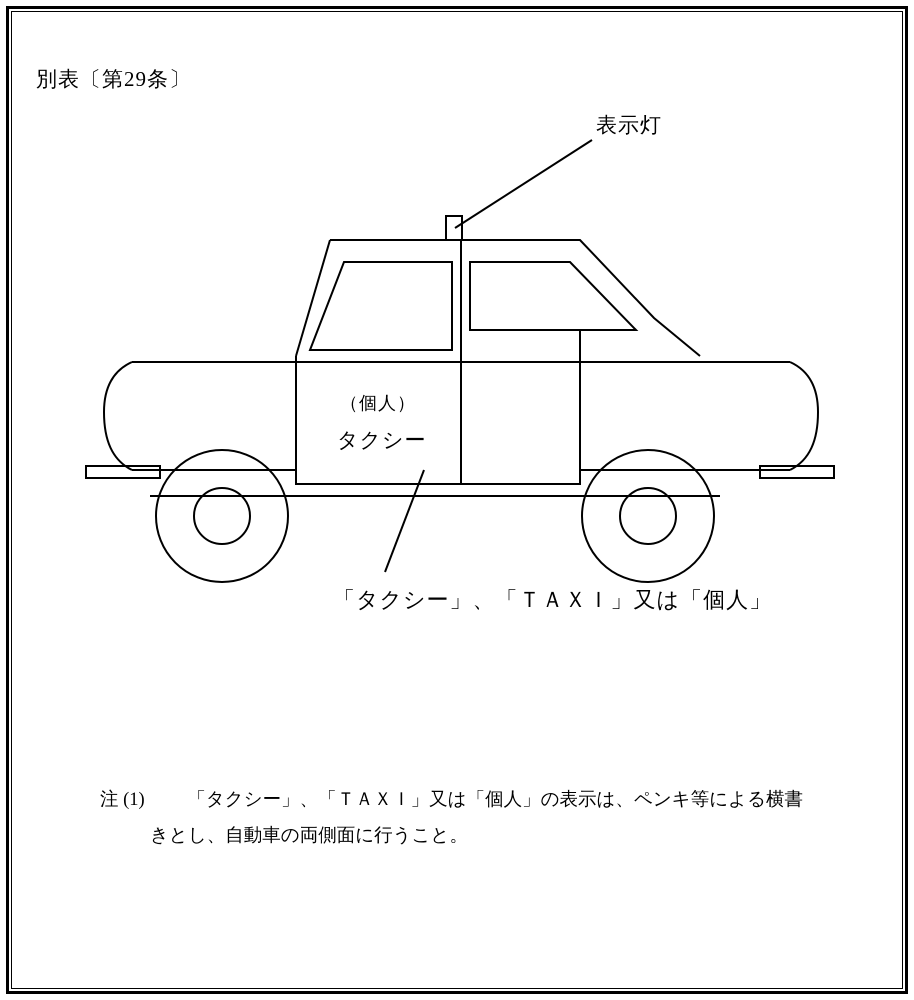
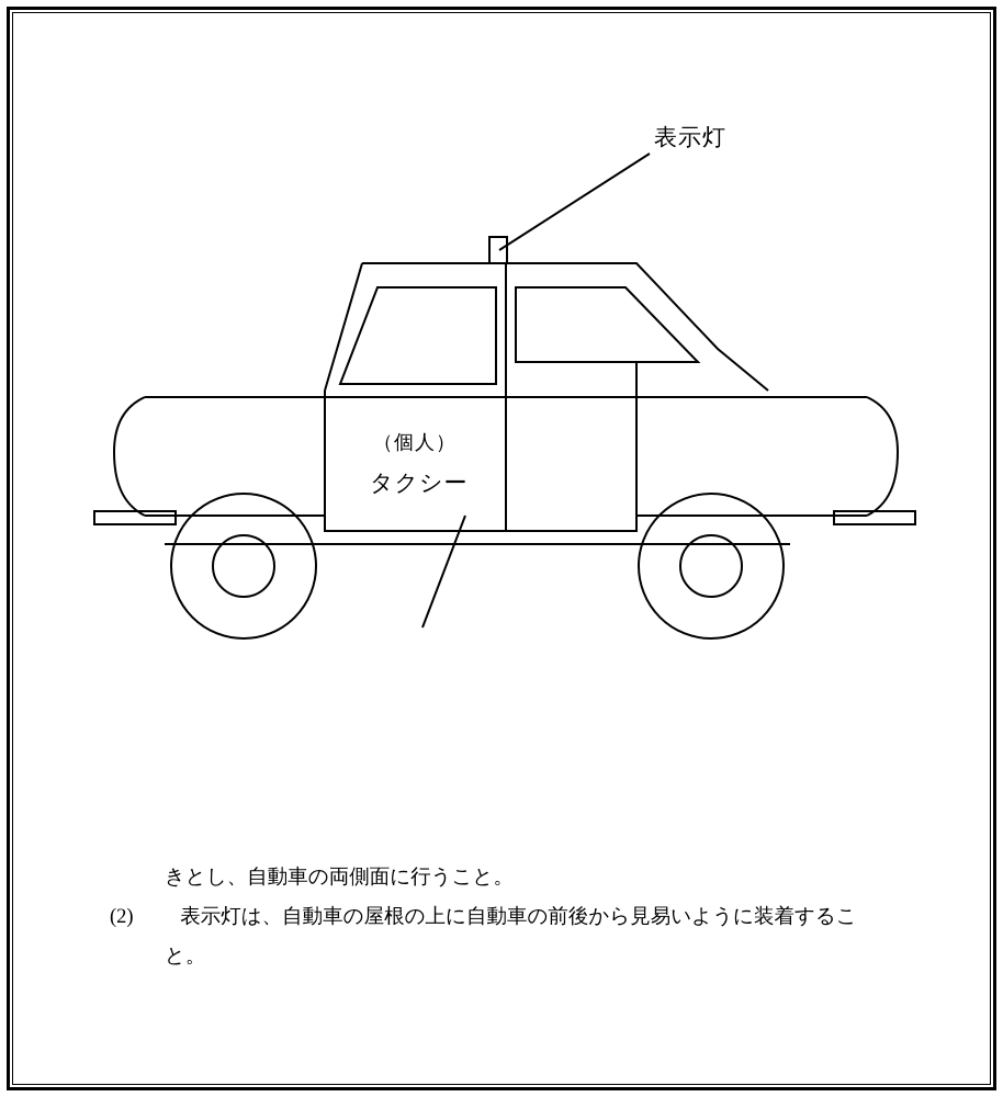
- 別表〔第29条〕
  表示灯
  （個人）
  タクシー
- 「タクシー」、「ＴＡＸＩ」又は「個人」
- 注 (1) 「タクシー」、「ＴＡＸＩ」又は「個人」の表示は、ペンキ等による横書
  きとし、自動車の両側面に行うこと。
+ (2) 表示灯は、自動車の屋根の上に自動車の前後から見易いように装着するこ
+ と。
